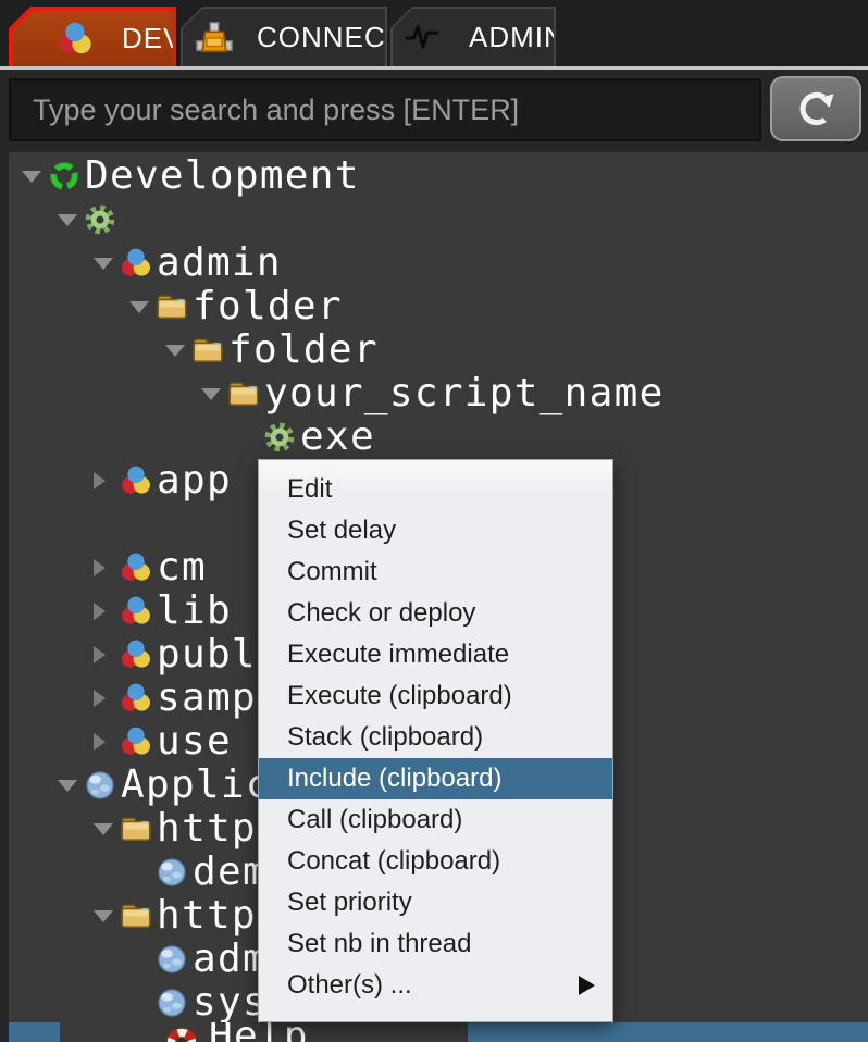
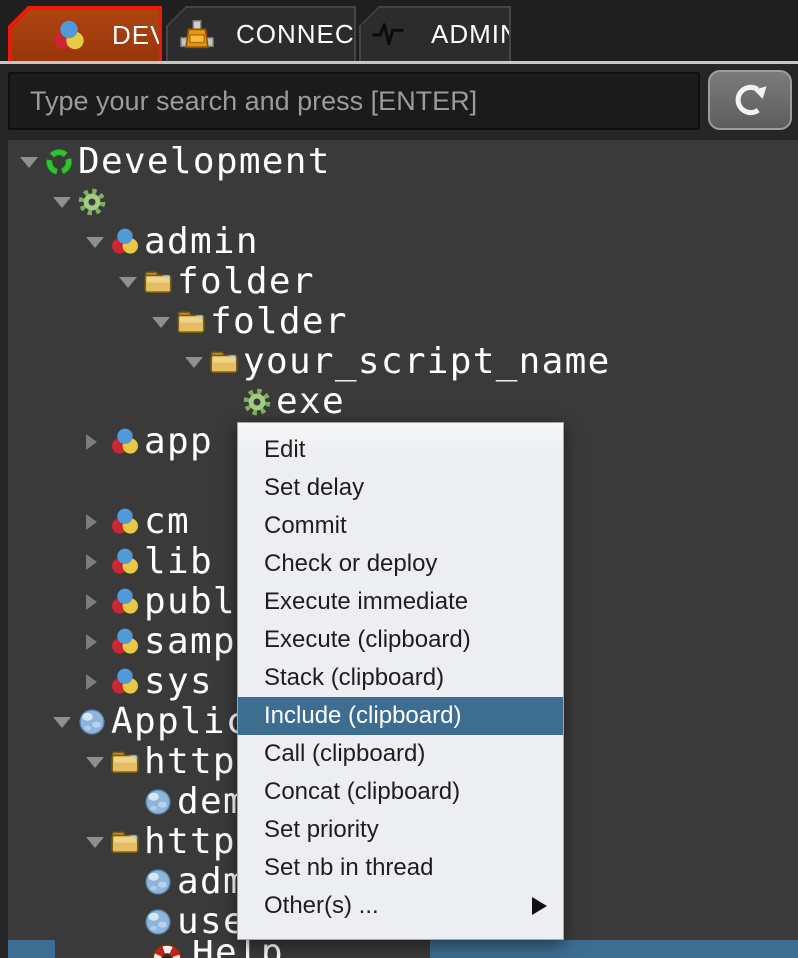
  CONNEC
  ADMI
  Type your search and press [ENTER]
  Development
  admin
  folder
  folder
  your_script_name
  exe
  app
  cm
  lib
  publ
  samp
- use
+ sys
  Appli
  http
  dem
  http
  adm
- sys
+ use
  Help
  Edit
  Set delay
  Commit
  Check or deploy
  Execute immediate
  Execute (clipboard)
  Stack (clipboard)
  Include (clipboard)
  Call (clipboard)
  Concat (clipboard)
  Set priority
  Set nb in thread
  Other(s) ...
